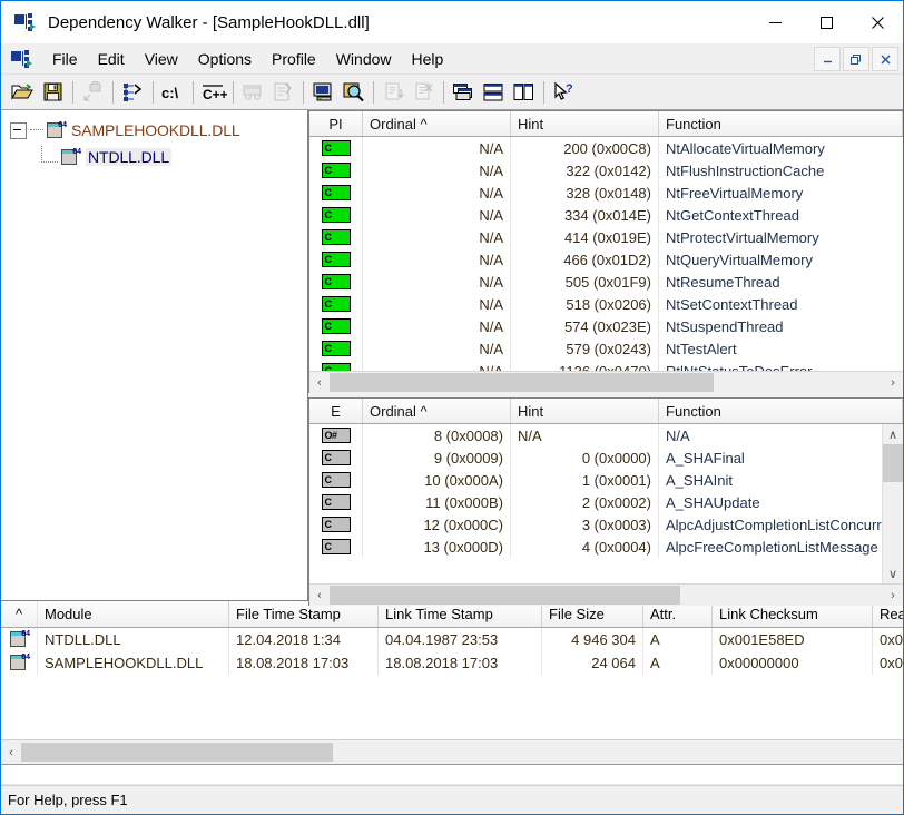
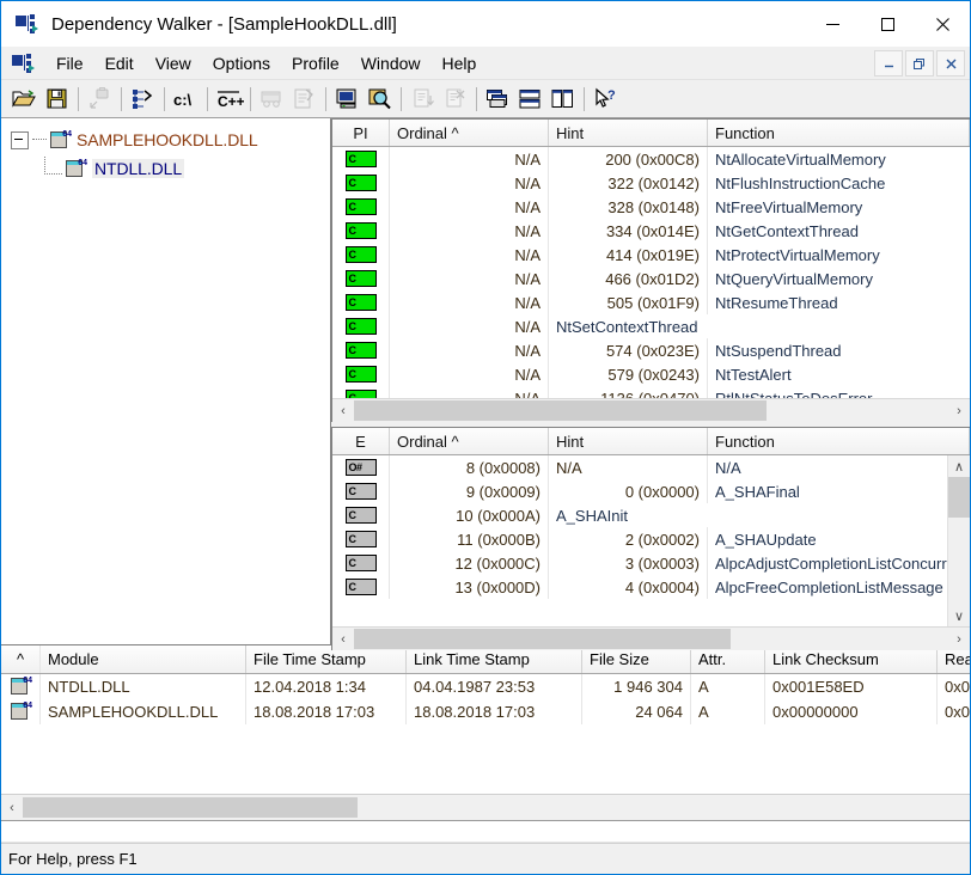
  Dependency Walker - [SampleHookDLL.dll]
  File
  Edit
  View
  Options
  Profile
  Window
  Help
  c:\
  C++
  ?
  SAMPLEHOOKDLL.DLL
  NTDLL.DLL
  PI
  Ordinal ^
  Hint
  Function
  C
  N/A
  200 (0x00C8)
  NtAllocateVirtualMemory
  C
  N/A
  322 (0x0142)
  NtFlushInstructionCache
  C
  N/A
  328 (0x0148)
  NtFreeVirtualMemory
  C
  N/A
  334 (0x014E)
  NtGetContextThread
  C
  N/A
  414 (0x019E)
  NtProtectVirtualMemory
  C
  N/A
  466 (0x01D2)
  NtQueryVirtualMemory
  C
  N/A
  505 (0x01F9)
  NtResumeThread
  C
  N/A
- 518 (0x0206)
  NtSetContextThread
  C
  N/A
  574 (0x023E)
  NtSuspendThread
  C
  N/A
  579 (0x0243)
  NtTestAlert
  ‹
  ›
  E
  Ordinal ^
  Hint
  Function
  O#
  8 (0x0008)
  N/A
  N/A
  C
  9 (0x0009)
  0 (0x0000)
  A_SHAFinal
  C
  10 (0x000A)
- 1 (0x0001)
  A_SHAInit
  C
  11 (0x000B)
  2 (0x0002)
  A_SHAUpdate
  C
  12 (0x000C)
  3 (0x0003)
  AlpcAdjustCompletionListConcurr
  C
  13 (0x000D)
  4 (0x0004)
  AlpcFreeCompletionListMessage
  ∧
  ∨
  ‹
  ›
  ^
  Module
  File Time Stamp
  Link Time Stamp
  File Size
  Attr.
  Link Checksum
  NTDLL.DLL
  12.04.2018 1:34
  04.04.1987 23:53
- 4 946 304
+ 1 946 304
  A
  0x001E58ED
  SAMPLEHOOKDLL.DLL
  18.08.2018 17:03
  18.08.2018 17:03
  24 064
  A
  0x00000000
  ‹
  For Help, press F1
